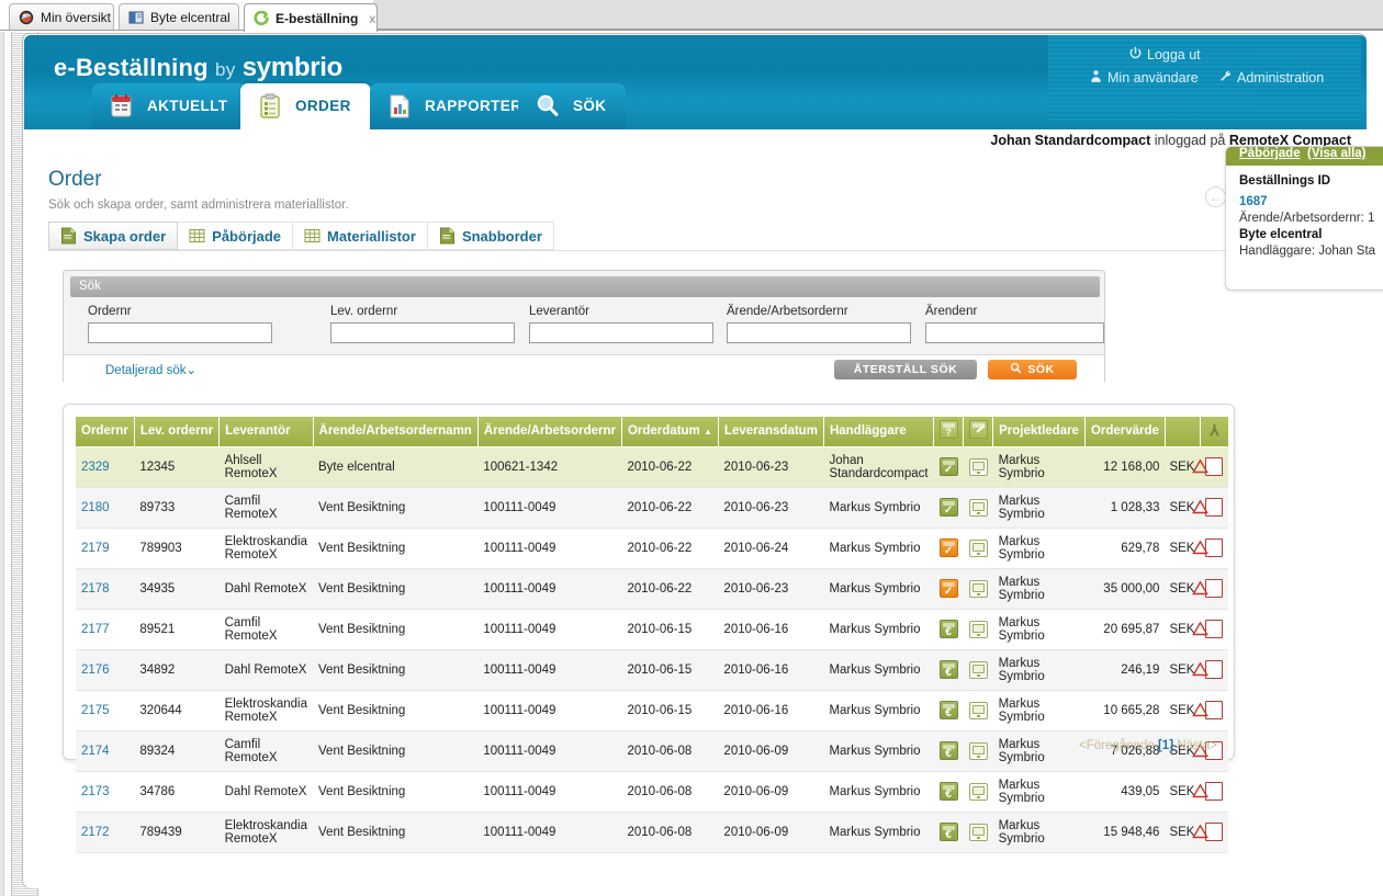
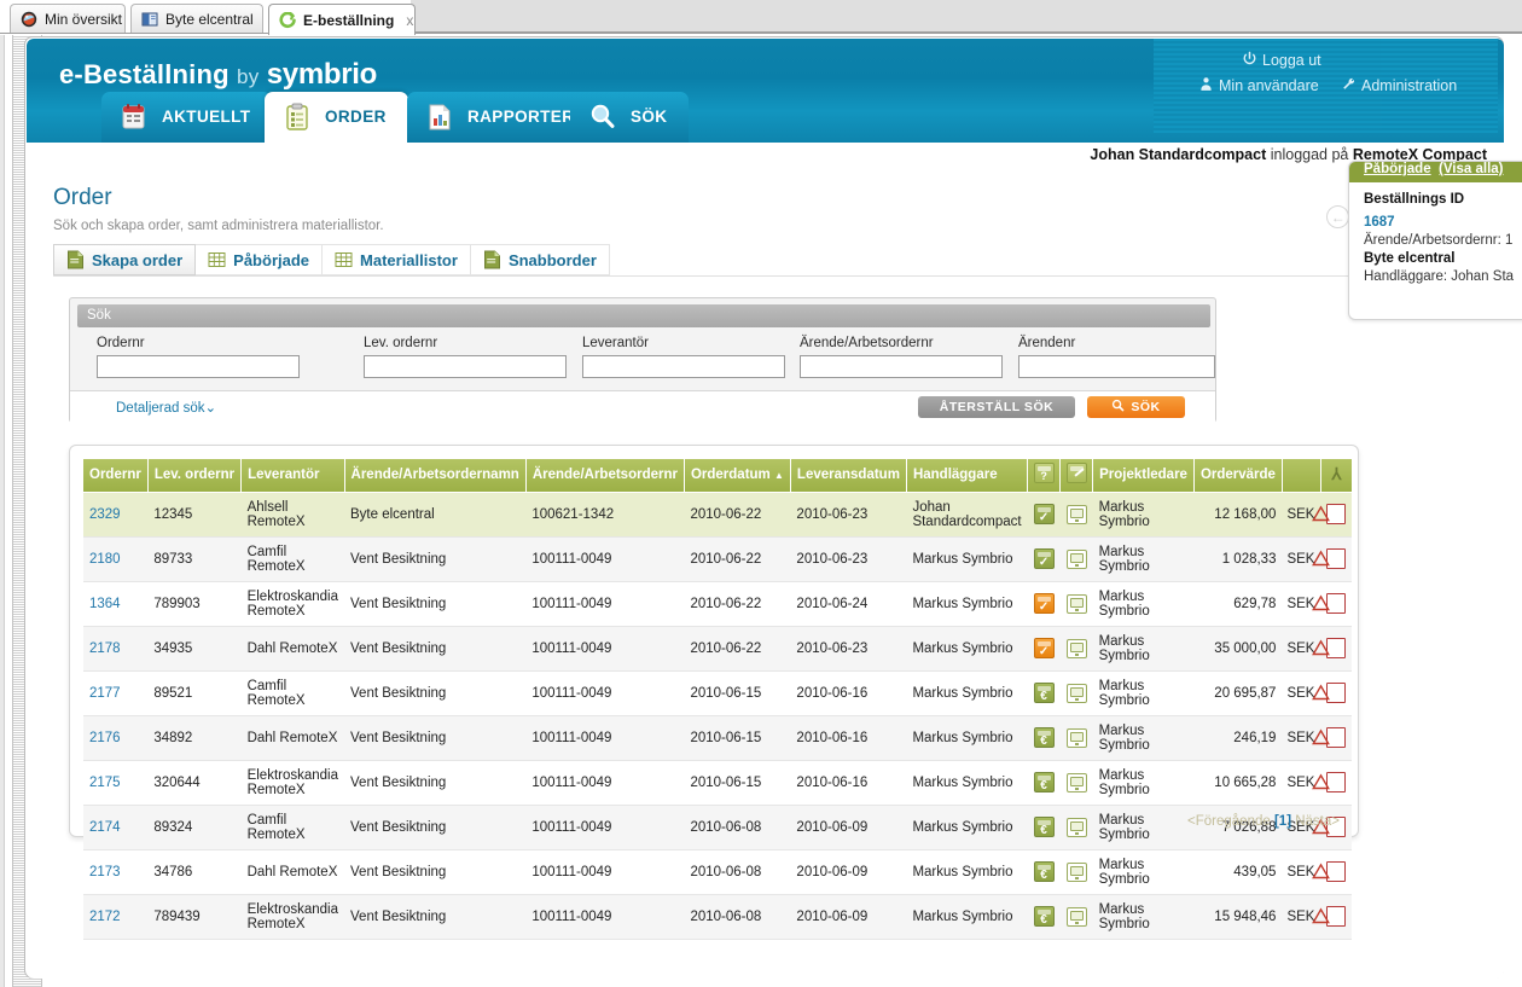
  Min översikt
  Byte elcentral
  E-beställning
  x
  e-Beställning by symbrio
  Logga ut
  Min användare
  Administration
  AKTUELLT
  ORDER
  RAPPORTER
  SÖK
  Johan Standardcompact inloggad på RemoteX Compact
  Order
  Sök och skapa order, samt administrera materiallistor.
  ←
  Skapa order
  Påbörjade
  Materiallistor
  Snabborder
  Sök
  Ordernr
  Lev. ordernr
  Leverantör
  Ärende/Arbetsordernr
  Ärendenr
  Detaljerad sök⌄
  ÅTERSTÄLL SÖK
  SÖK
  Ordernr	Lev. ordernr	Leverantör	Ärende/Arbetsordernamn	Ärende/Arbetsordernr	Orderdatum ▲	Leveransdatum	Handläggare	?		Projektledare	Ordervärde		⅄
  2329	12345	Ahlsell RemoteX	Byte elcentral	100621-1342	2010-06-22	2010-06-23	Johan Standardcompact	✓		Markus Symbrio	12 168,00	SEK
  2180	89733	Camfil RemoteX	Vent Besiktning	100111-0049	2010-06-22	2010-06-23	Markus Symbrio	✓		Markus Symbrio	1 028,33	SEK
- 2179	789903	Elektroskandia RemoteX	Vent Besiktning	100111-0049	2010-06-22	2010-06-24	Markus Symbrio	✓		Markus Symbrio	629,78	SEK
+ 1364	789903	Elektroskandia RemoteX	Vent Besiktning	100111-0049	2010-06-22	2010-06-24	Markus Symbrio	✓		Markus Symbrio	629,78	SEK
  2178	34935	Dahl RemoteX	Vent Besiktning	100111-0049	2010-06-22	2010-06-23	Markus Symbrio	✓		Markus Symbrio	35 000,00	SEK
  2177	89521	Camfil RemoteX	Vent Besiktning	100111-0049	2010-06-15	2010-06-16	Markus Symbrio	€		Markus Symbrio	20 695,87	SEK
  2176	34892	Dahl RemoteX	Vent Besiktning	100111-0049	2010-06-15	2010-06-16	Markus Symbrio	€		Markus Symbrio	246,19	SEK
  2175	320644	Elektroskandia RemoteX	Vent Besiktning	100111-0049	2010-06-15	2010-06-16	Markus Symbrio	€		Markus Symbrio	10 665,28	SEK
  2174	89324	Camfil RemoteX	Vent Besiktning	100111-0049	2010-06-08	2010-06-09	Markus Symbrio	€		Markus Symbrio	7 026,88	SEK
  2173	34786	Dahl RemoteX	Vent Besiktning	100111-0049	2010-06-08	2010-06-09	Markus Symbrio	€		Markus Symbrio	439,05	SEK
  2172	789439	Elektroskandia RemoteX	Vent Besiktning	100111-0049	2010-06-08	2010-06-09	Markus Symbrio	€		Markus Symbrio	15 948,46	SEK
  <Föregående [1] Nästa>
  Påbörjade (Visa alla)
  Beställnings ID
  1687
  Ärende/Arbetsordernr: 1
  Byte elcentral
  Handläggare: Johan Sta
